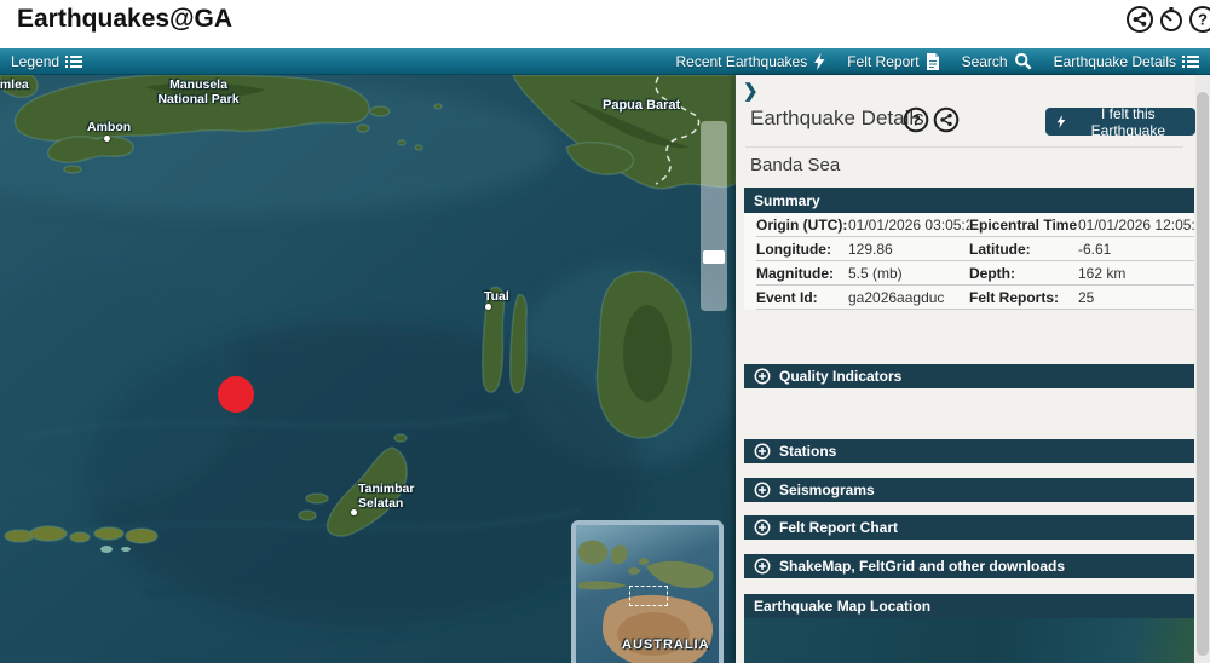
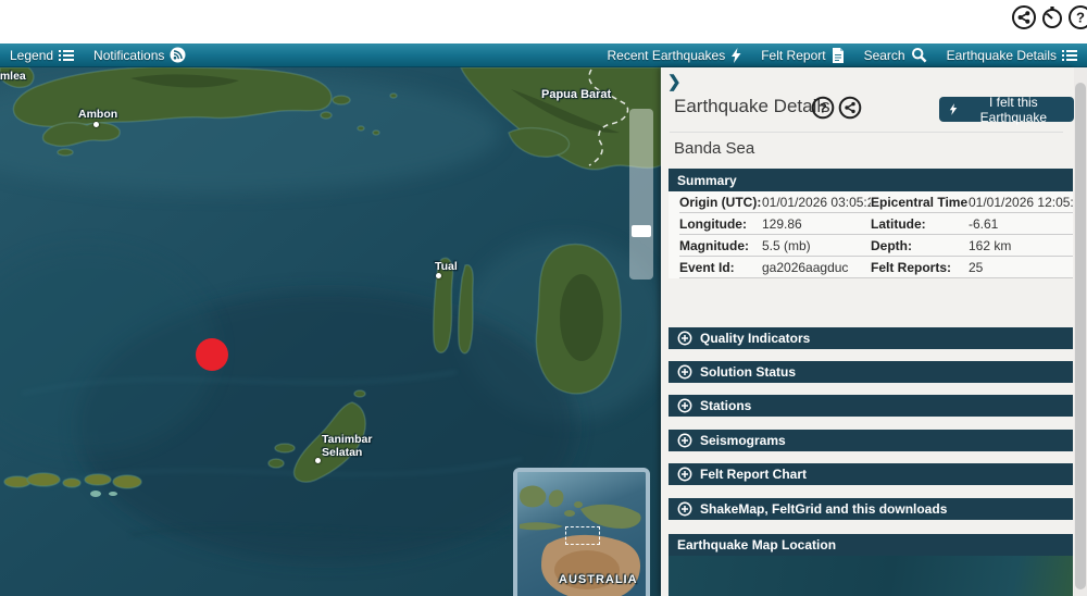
- Earthquakes@GA
  ?
  Legend
+ Notifications
  Recent Earthquakes
  Felt Report
  Search
  Earthquake Details
  mlea
- Manusela
- National Park
  Ambon
  Papua Barat
  Tual
  Tanimbar
  Selatan
  AUSTRALIA
  ❯
  Earthquake Details
  ?
  I felt this Earthquake
  Banda Sea
  Summary
  Origin (UTC):
  01/01/2026 03:05:
  Epicentral Time
  01/01/2026 12:05:
  Longitude:
  129.86
  Latitude:
  -6.61
  Magnitude:
  5.5 (mb)
  Depth:
  162 km
  Event Id:
  ga2026aagduc
  Felt Reports:
  25
  Quality Indicators
+ Solution Status
  Stations
  Seismograms
  Felt Report Chart
- ShakeMap, FeltGrid and other downloads
+ ShakeMap, FeltGrid and this downloads
  Earthquake Map Location
